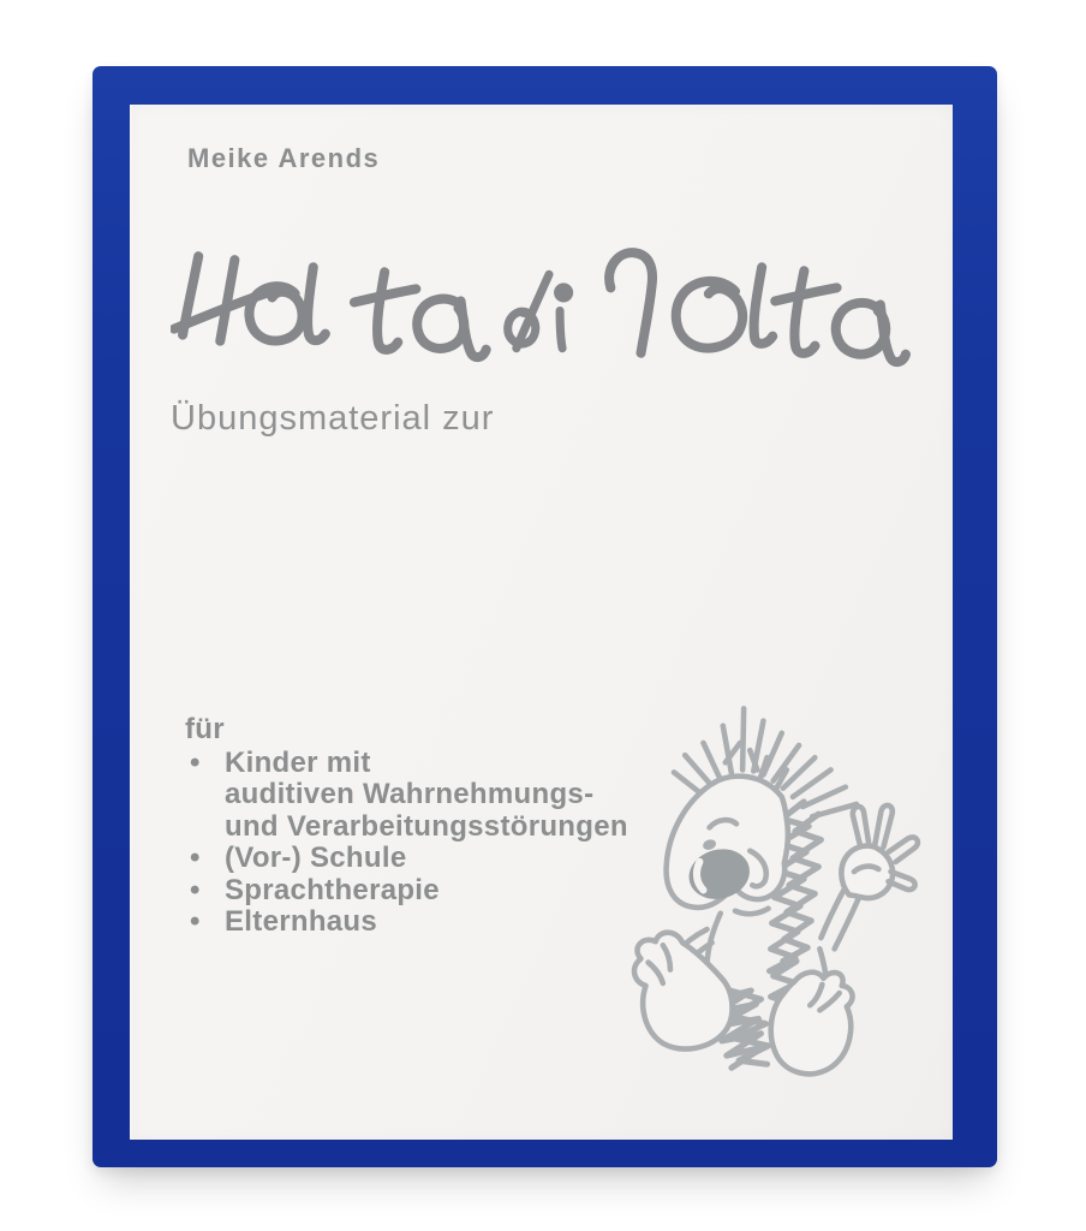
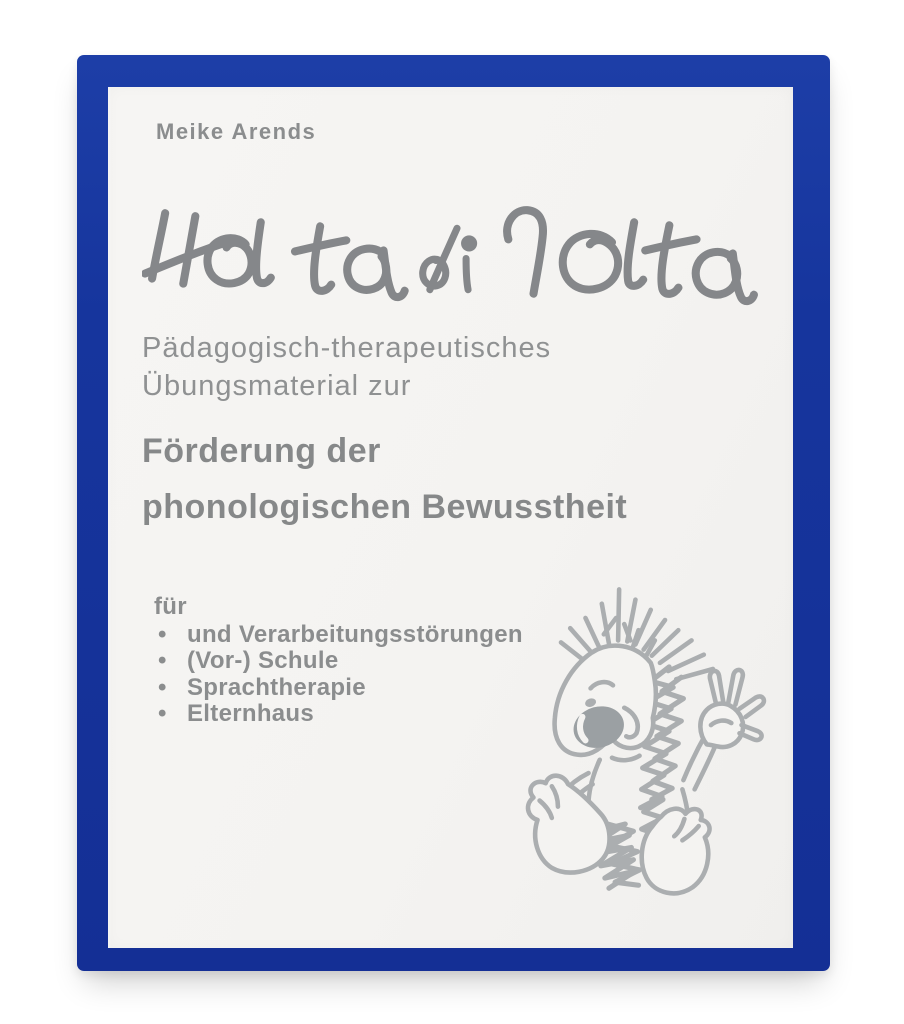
  Meike Arends
+ Pädagogisch-therapeutisches
  Übungsmaterial zur
+ Förderung der
+ phonologischen Bewusstheit
  für
  •
- Kinder mit
- auditiven Wahrnehmungs-
  und Verarbeitungsstörungen
  •
  (Vor-) Schule
  •
  Sprachtherapie
  •
  Elternhaus
